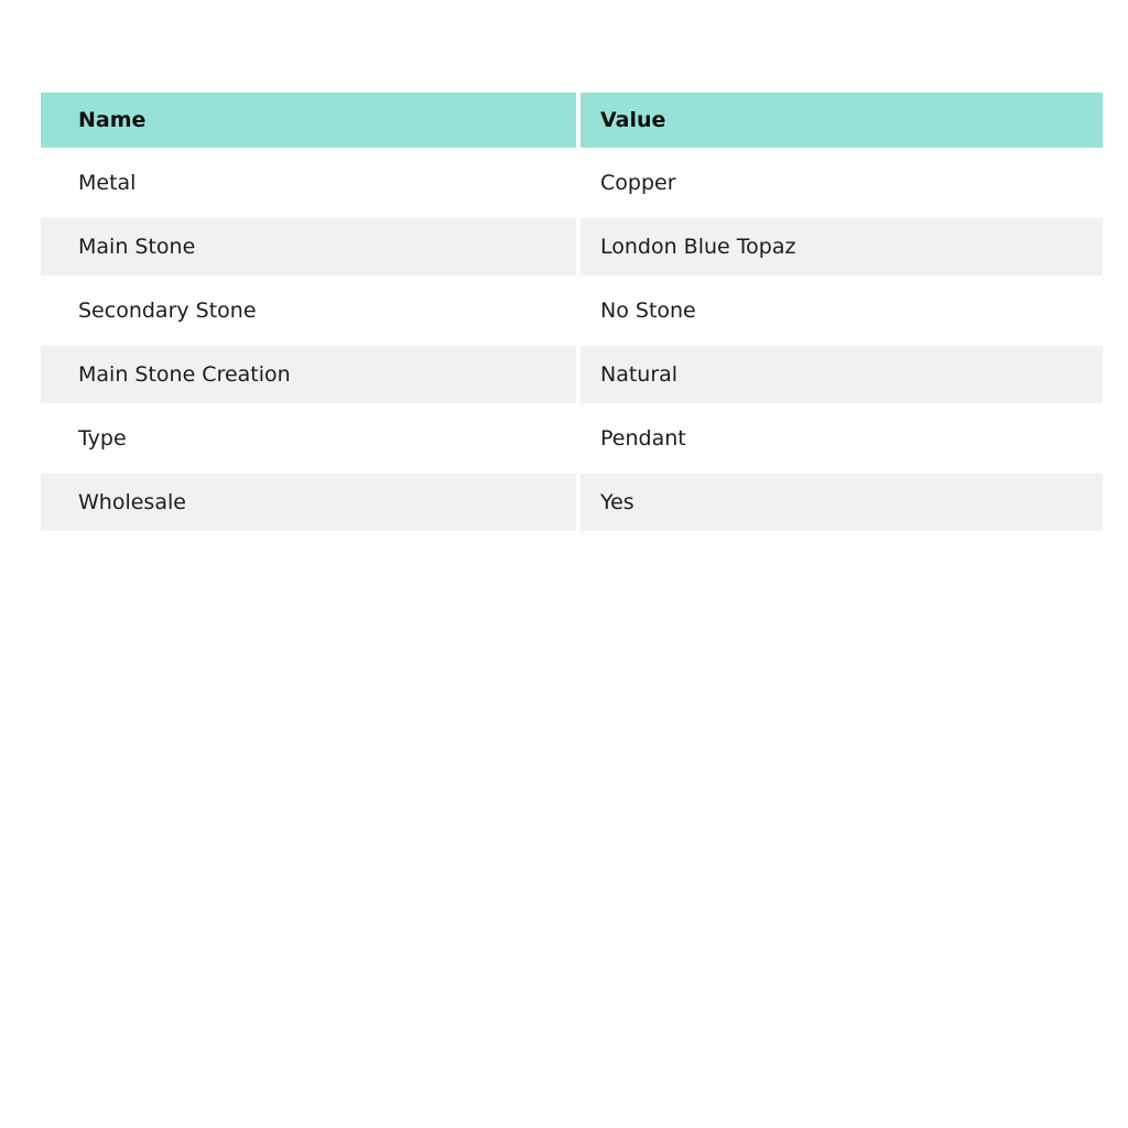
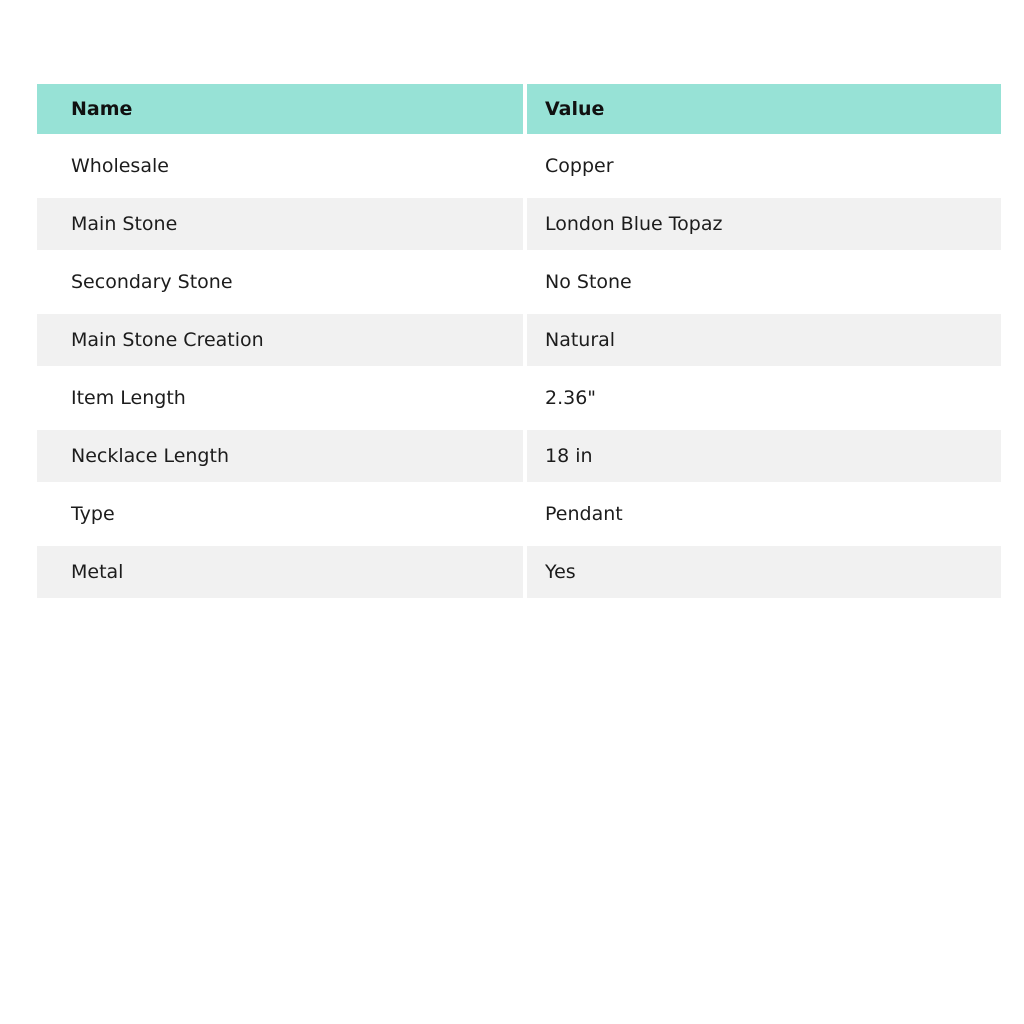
  Name
  Value
- Metal
+ Wholesale
  Copper
  Main Stone
  London Blue Topaz
  Secondary Stone
  No Stone
  Main Stone Creation
  Natural
+ Item Length
+ 2.36"
+ Necklace Length
+ 18 in
  Type
  Pendant
- Wholesale
+ Metal
  Yes
